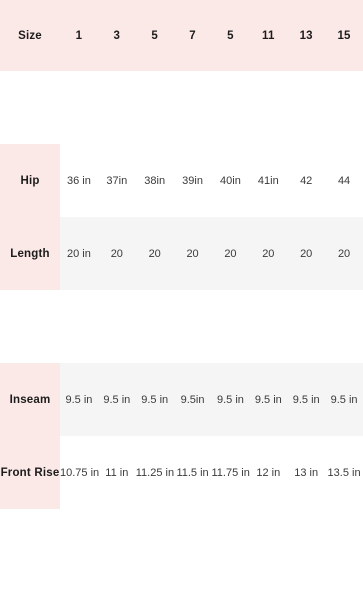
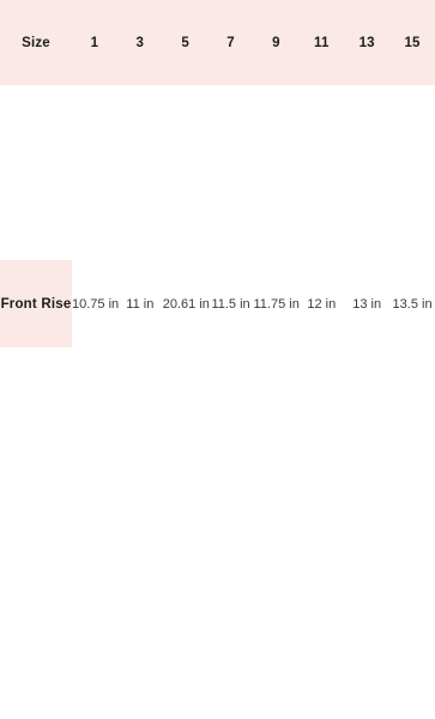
- Size	1	3	5	7	5	11	13	15
+ Size	1	3	5	7	9	11	13	15
- Hip	36 in	37in	38in	39in	40in	41in	42	44
- Length	20 in	20	20	20	20	20	20	20
- Inseam	9.5 in	9.5 in	9.5 in	9.5in	9.5 in	9.5 in	9.5 in	9.5 in
- Front Rise	10.75 in	11 in	11.25 in	11.5 in	11.75 in	12 in	13 in	13.5 in
+ Front Rise	10.75 in	11 in	20.61 in	11.5 in	11.75 in	12 in	13 in	13.5 in
